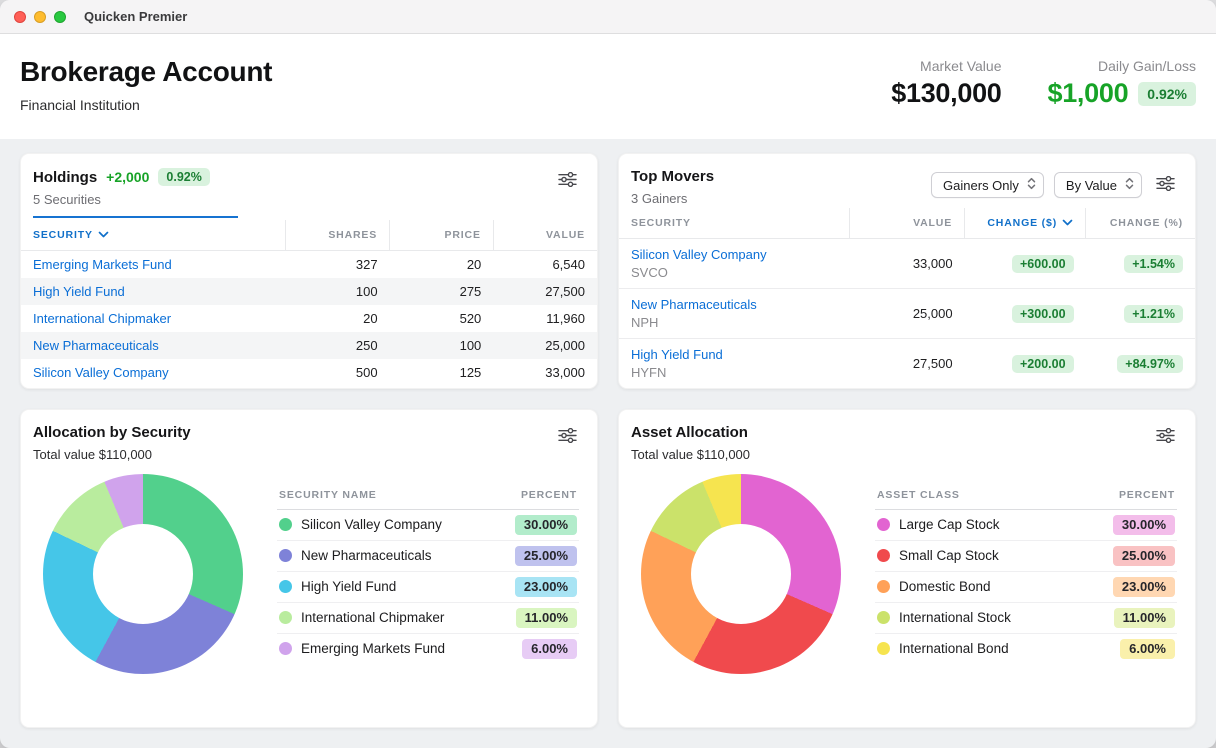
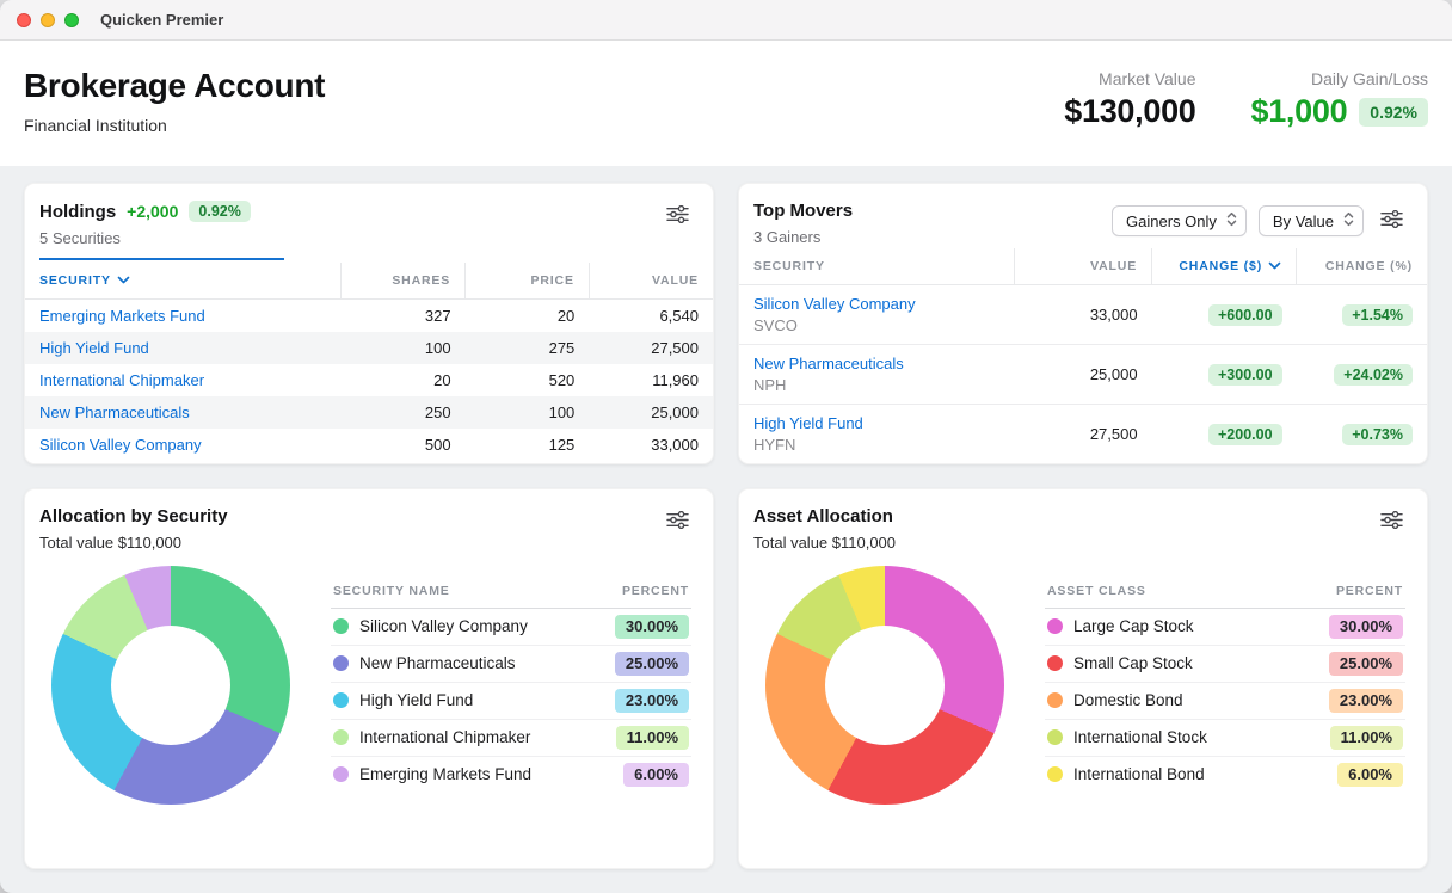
  Quicken Premier
  Brokerage Account
  Financial Institution
  Market Value
  $130,000
  Daily Gain/Loss
  $1,000
  0.92%
  Holdings
  +2,000
  0.92%
  5 Securities
  SECURITY	SHARES	PRICE	VALUE
  Emerging Markets Fund	327	20	6,540
  High Yield Fund	100	275	27,500
  International Chipmaker	20	520	11,960
  New Pharmaceuticals	250	100	25,000
  Silicon Valley Company	500	125	33,000
  Top Movers
  3 Gainers
  Gainers Only
  By Value
  SECURITY	VALUE	CHANGE ($)	CHANGE (%)
  Silicon Valley Company SVCO	33,000	+600.00	+1.54%
- New Pharmaceuticals NPH	25,000	+300.00	+1.21%
+ New Pharmaceuticals NPH	25,000	+300.00	+24.02%
- High Yield Fund HYFN	27,500	+200.00	+84.97%
+ High Yield Fund HYFN	27,500	+200.00	+0.73%
  Allocation by Security
  Total value $110,000
  SECURITY NAME
  PERCENT
  Silicon Valley Company
  30.00%
  New Pharmaceuticals
  25.00%
  High Yield Fund
  23.00%
  International Chipmaker
  11.00%
  Emerging Markets Fund
  6.00%
  Asset Allocation
  Total value $110,000
  ASSET CLASS
  PERCENT
  Large Cap Stock
  30.00%
  Small Cap Stock
  25.00%
  Domestic Bond
  23.00%
  International Stock
  11.00%
  International Bond
  6.00%
